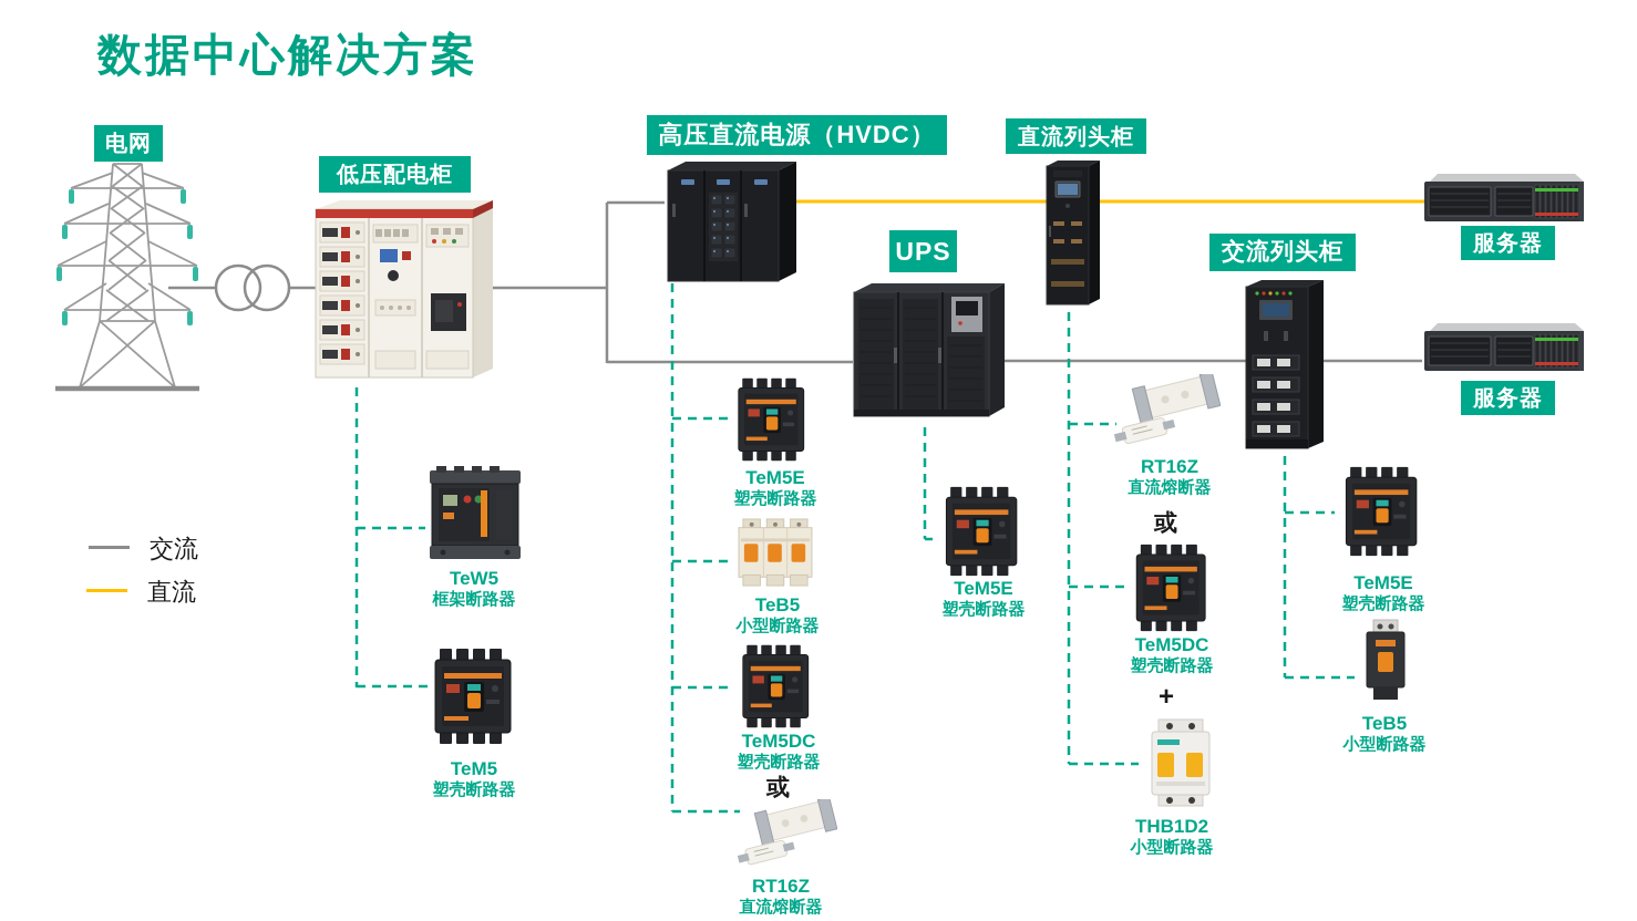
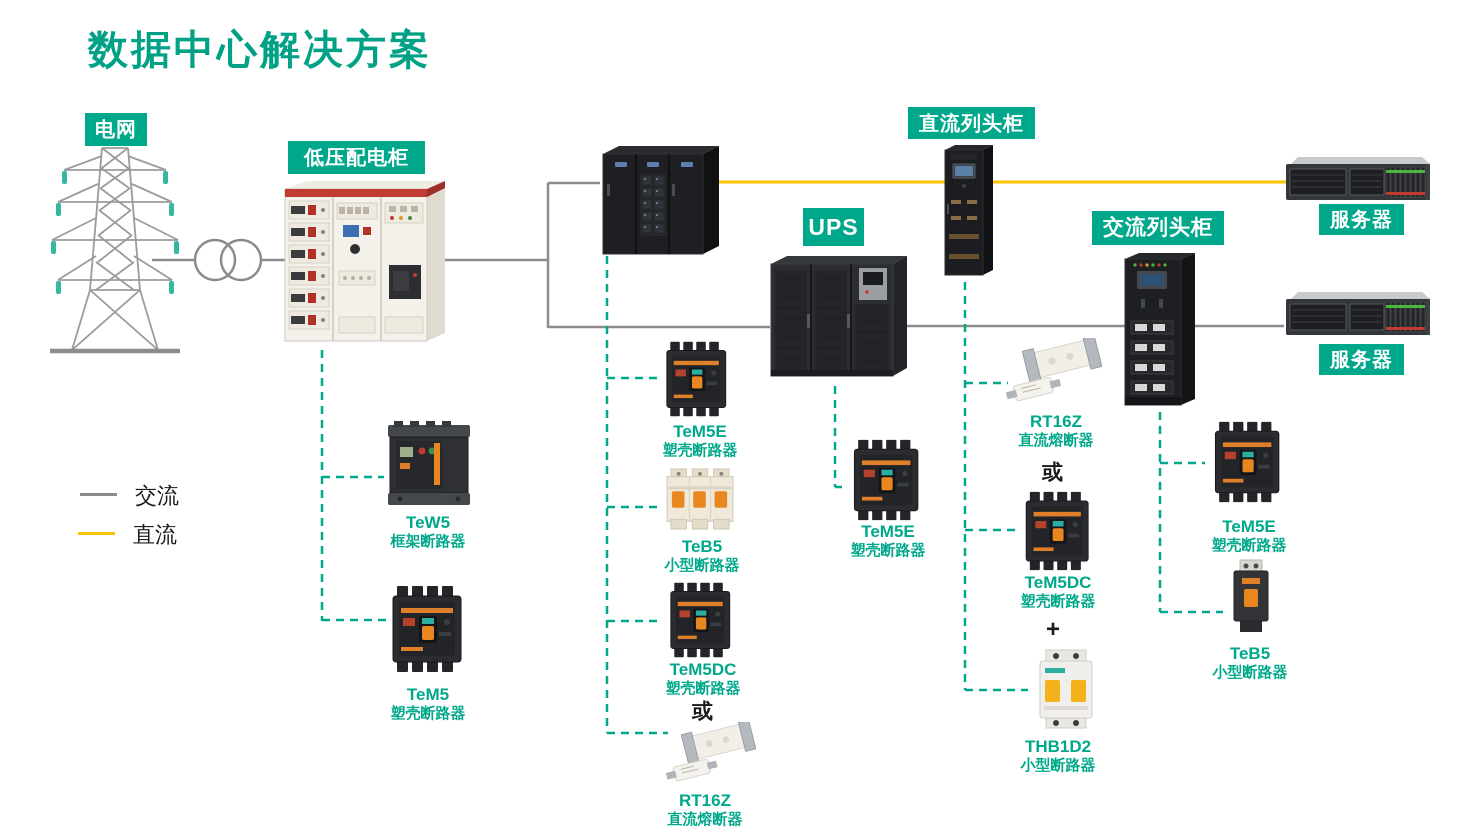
  数据中心解决方案
  电网
  低压配电柜
- 高压直流电源（HVDC）
  UPS
  直流列头柜
  交流列头柜
  服务器
  服务器
  TeW5
  框架断路器
  TeM5
  塑壳断路器
  TeM5E
  塑壳断路器
  TeB5
  小型断路器
  TeM5DC
  塑壳断路器
  或
  RT16Z
  直流熔断器
  TeM5E
  塑壳断路器
  RT16Z
  直流熔断器
  或
  TeM5DC
  塑壳断路器
  +
  THB1D2
  小型断路器
  TeM5E
  塑壳断路器
  TeB5
  小型断路器
  交流
  直流
